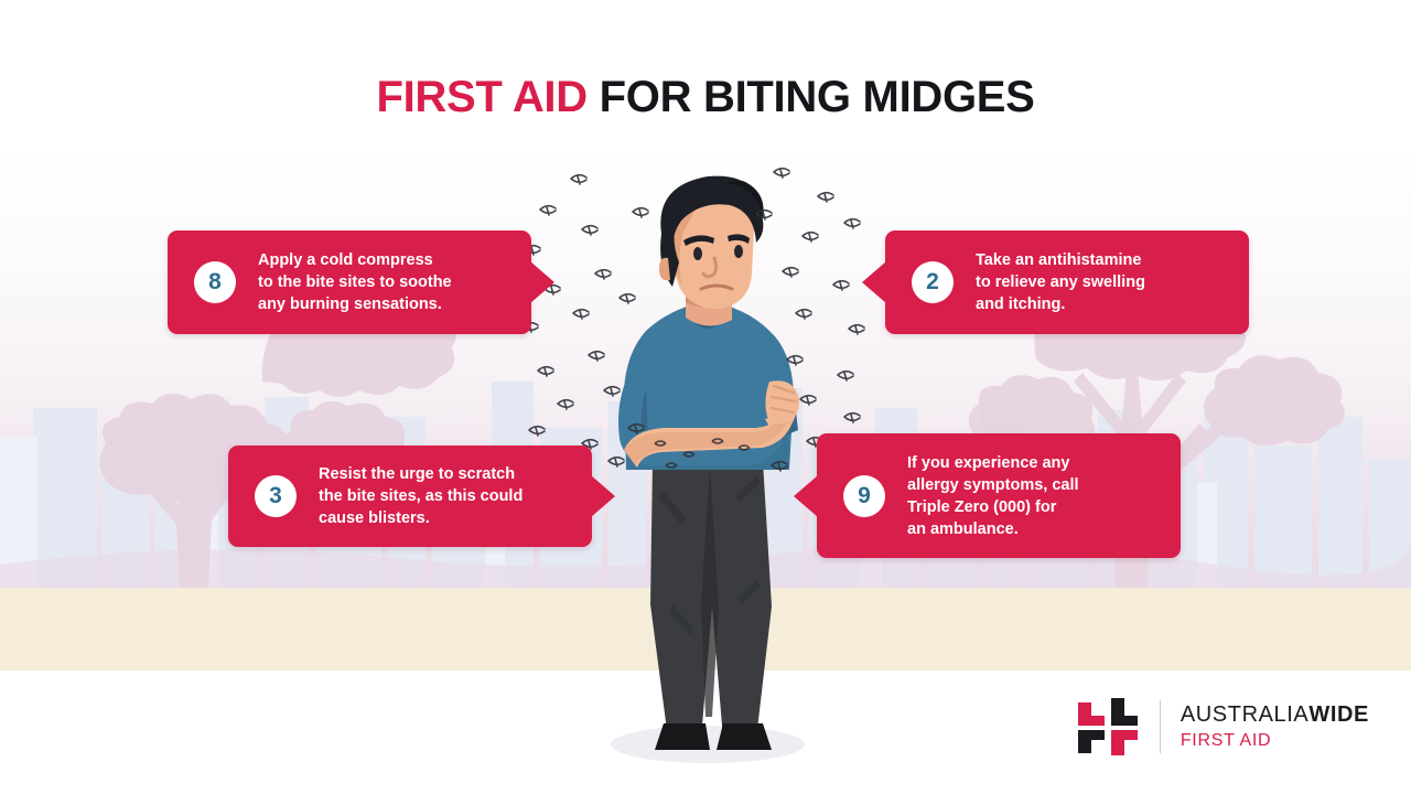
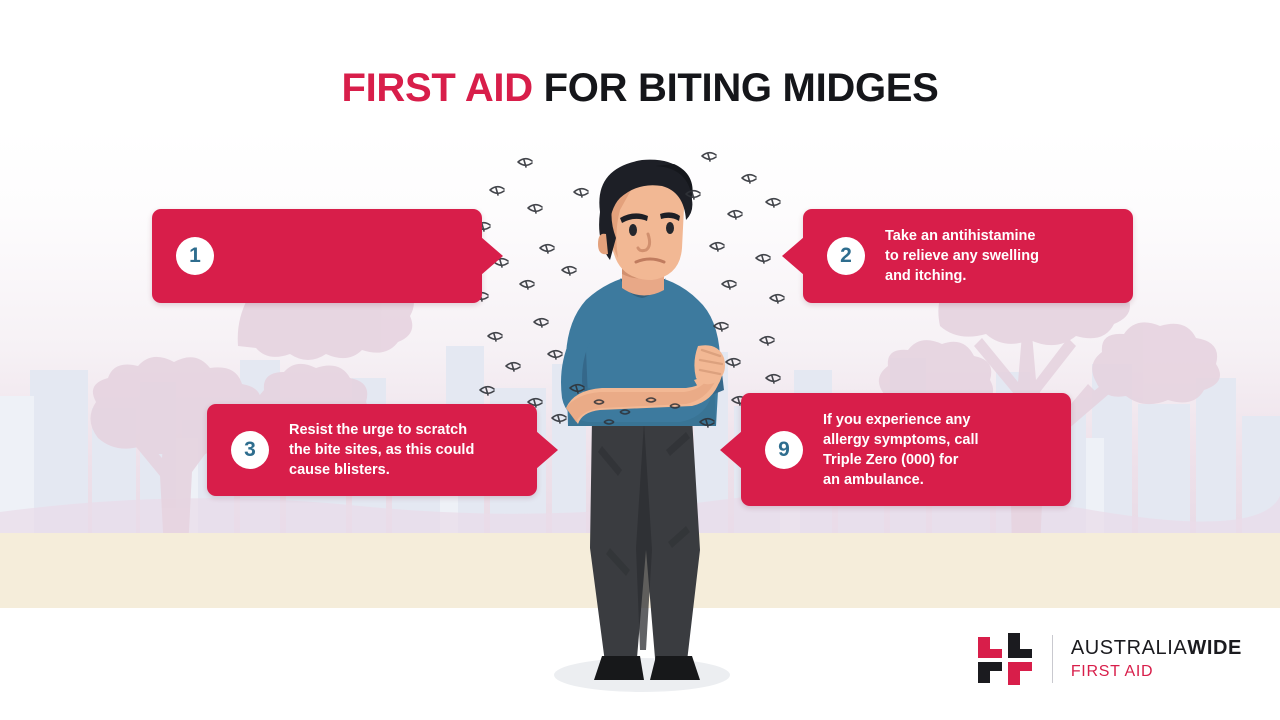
  FIRST AID FOR BITING MIDGES
- 8
+ 1
- Apply a cold compress
- to the bite sites to soothe
- any burning sensations.
  2
  Take an antihistamine
  to relieve any swelling
  and itching.
  3
  Resist the urge to scratch
  the bite sites, as this could
  cause blisters.
  9
  If you experience any
  allergy symptoms, call
  Triple Zero (000) for
  an ambulance.
  AUSTRALIAWIDE
  FIRST AID
